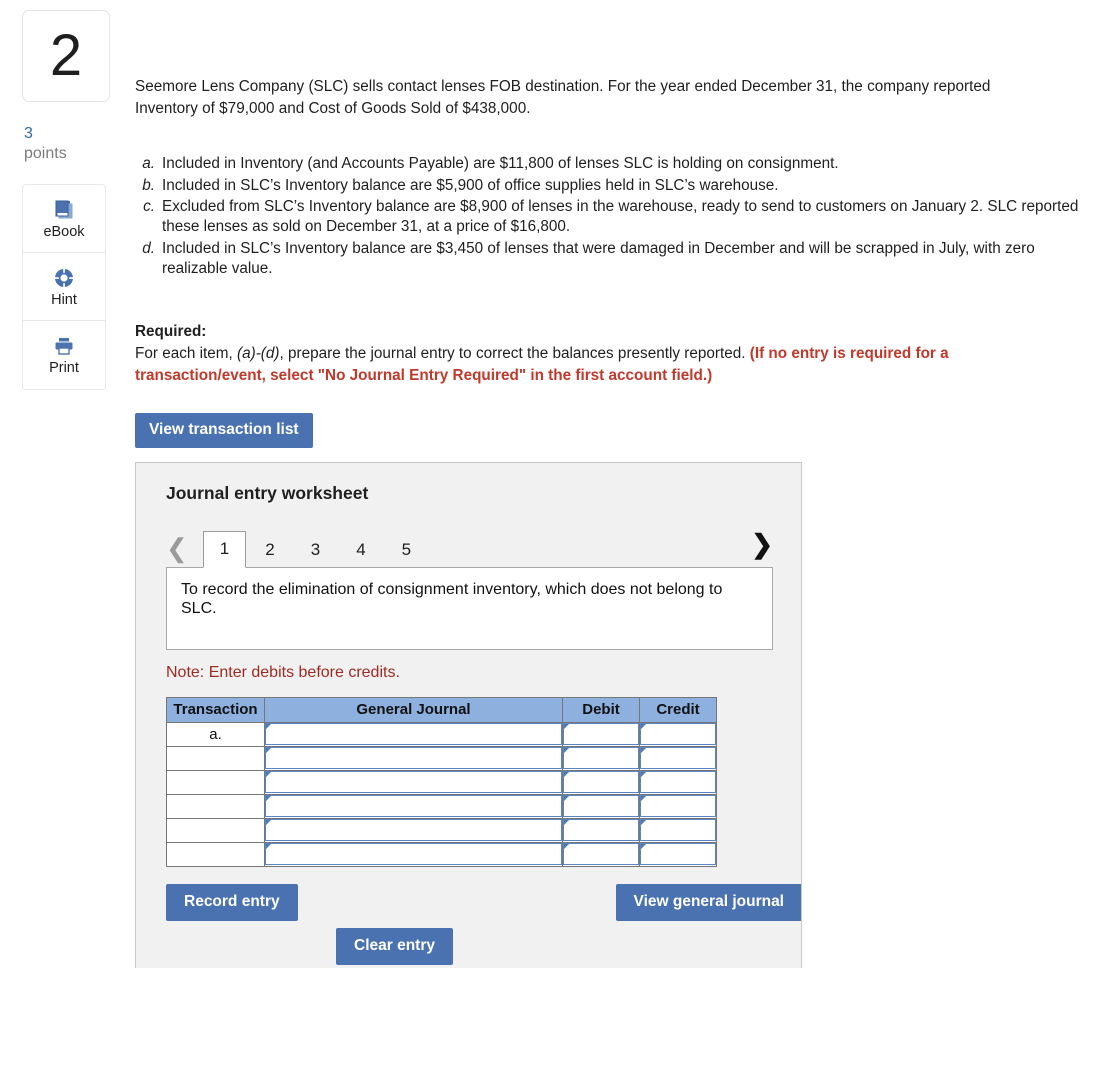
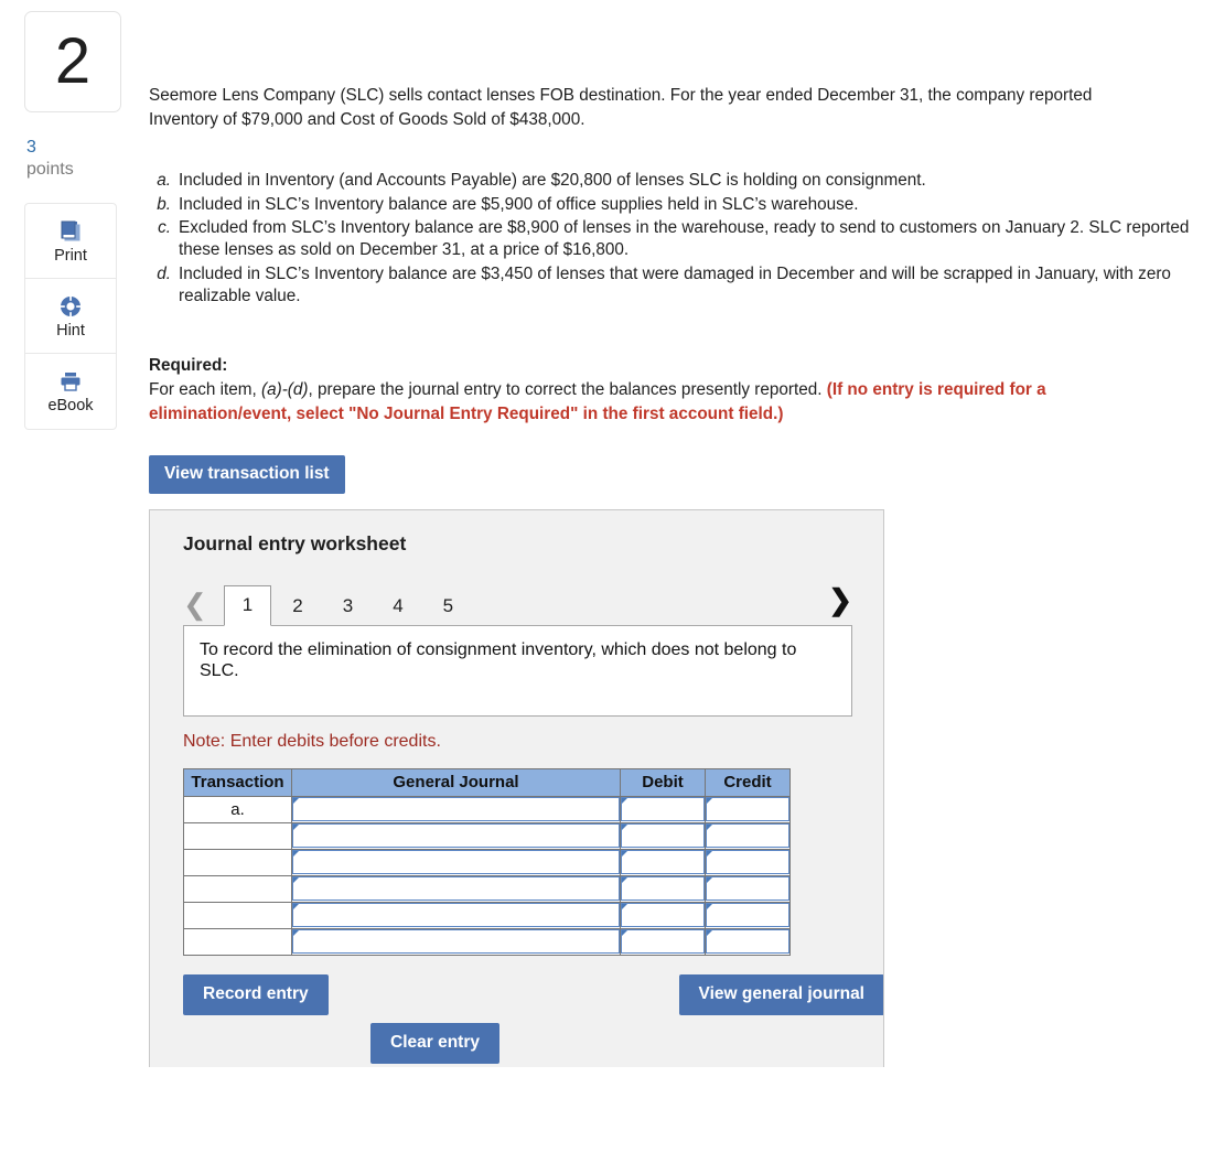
  2
  3
  points
- eBook
+ Print
  Hint
- Print
+ eBook
  Seemore Lens Company (SLC) sells contact lenses FOB destination. For the year ended December 31, the company reported Inventory of $79,000 and Cost of Goods Sold of $438,000.
  a.
- Included in Inventory (and Accounts Payable) are $11,800 of lenses SLC is holding on consignment.
+ Included in Inventory (and Accounts Payable) are $20,800 of lenses SLC is holding on consignment.
  b.
  Included in SLC’s Inventory balance are $5,900 of office supplies held in SLC’s warehouse.
  c.
  Excluded from SLC’s Inventory balance are $8,900 of lenses in the warehouse, ready to send to customers on January 2. SLC reported these lenses as sold on December 31, at a price of $16,800.
  d.
- Included in SLC’s Inventory balance are $3,450 of lenses that were damaged in December and will be scrapped in July, with zero realizable value.
+ Included in SLC’s Inventory balance are $3,450 of lenses that were damaged in December and will be scrapped in January, with zero realizable value.
  Required:
- For each item, (a)-(d), prepare the journal entry to correct the balances presently reported. (If no entry is required for a transaction/event, select "No Journal Entry Required" in the first account field.)
+ For each item, (a)-(d), prepare the journal entry to correct the balances presently reported. (If no entry is required for a elimination/event, select "No Journal Entry Required" in the first account field.)
  View transaction list
  Journal entry worksheet
  ❮
  1
  2
  3
  4
  5
  ❯
  To record the elimination of consignment inventory, which does not belong to SLC.
  Note: Enter debits before credits.
  Transaction	General Journal	Debit	Credit
  a.
  Record entry
  View general journal
  Clear entry
